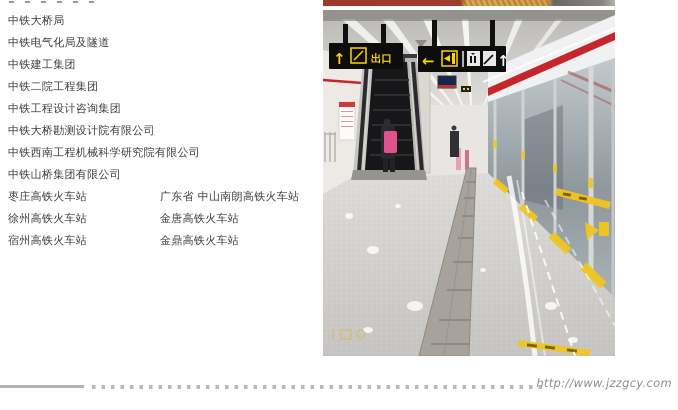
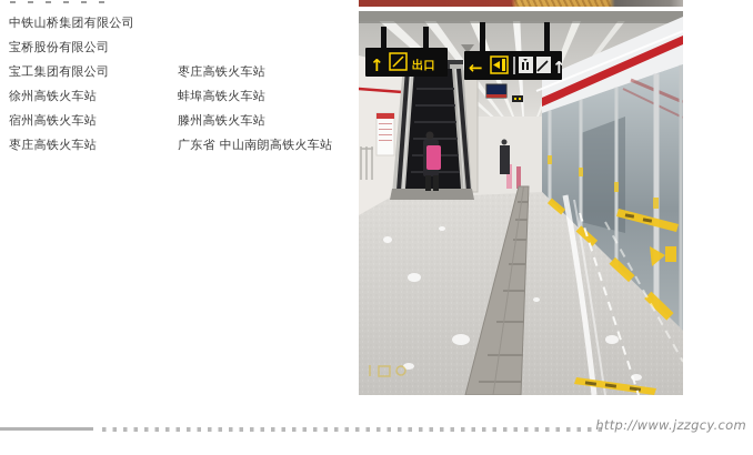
- 中铁大桥局
- 中铁电气化局及隧道
- 中铁建工集团
- 中铁二院工程集团
- 中铁工程设计咨询集团
- 中铁大桥勘测设计院有限公司
- 中铁西南工程机械科学研究院有限公司
  中铁山桥集团有限公司
+ 宝桥股份有限公司
+ 宝工集团有限公司 枣庄高铁火车站
+ 徐州高铁火车站 蚌埠高铁火车站
+ 宿州高铁火车站 滕州高铁火车站
  枣庄高铁火车站 广东省 中山南朗高铁火车站
- 徐州高铁火车站 金唐高铁火车站
- 宿州高铁火车站 金鼎高铁火车站
  ↑
  出口
  ←
  ↑
  http://www.jzzgcy.com
